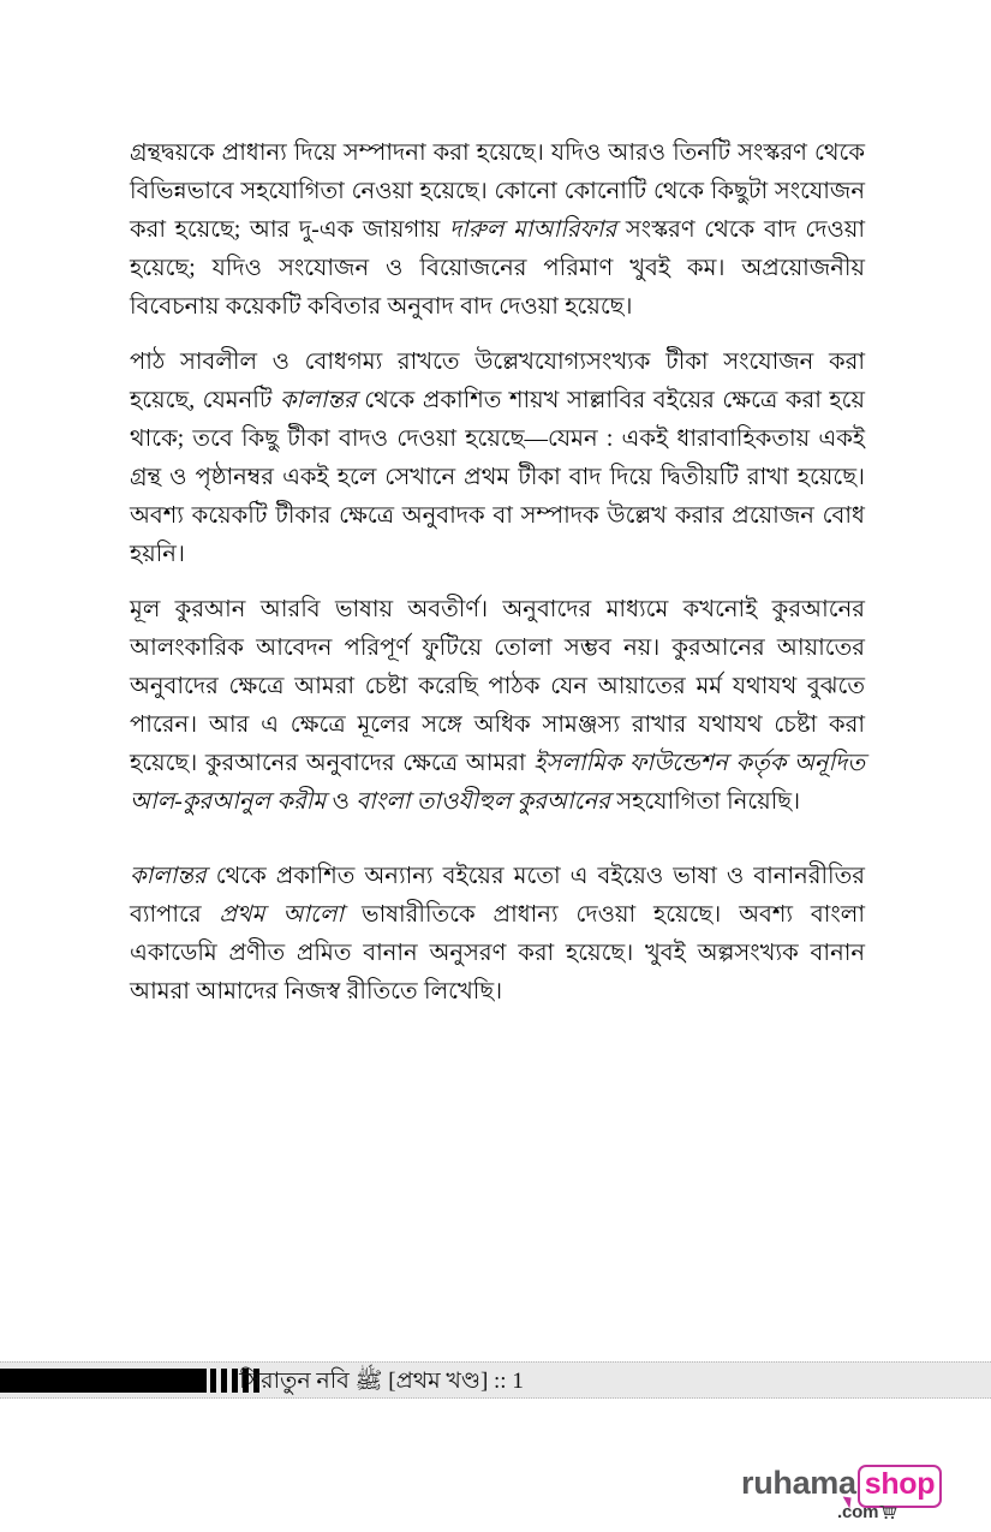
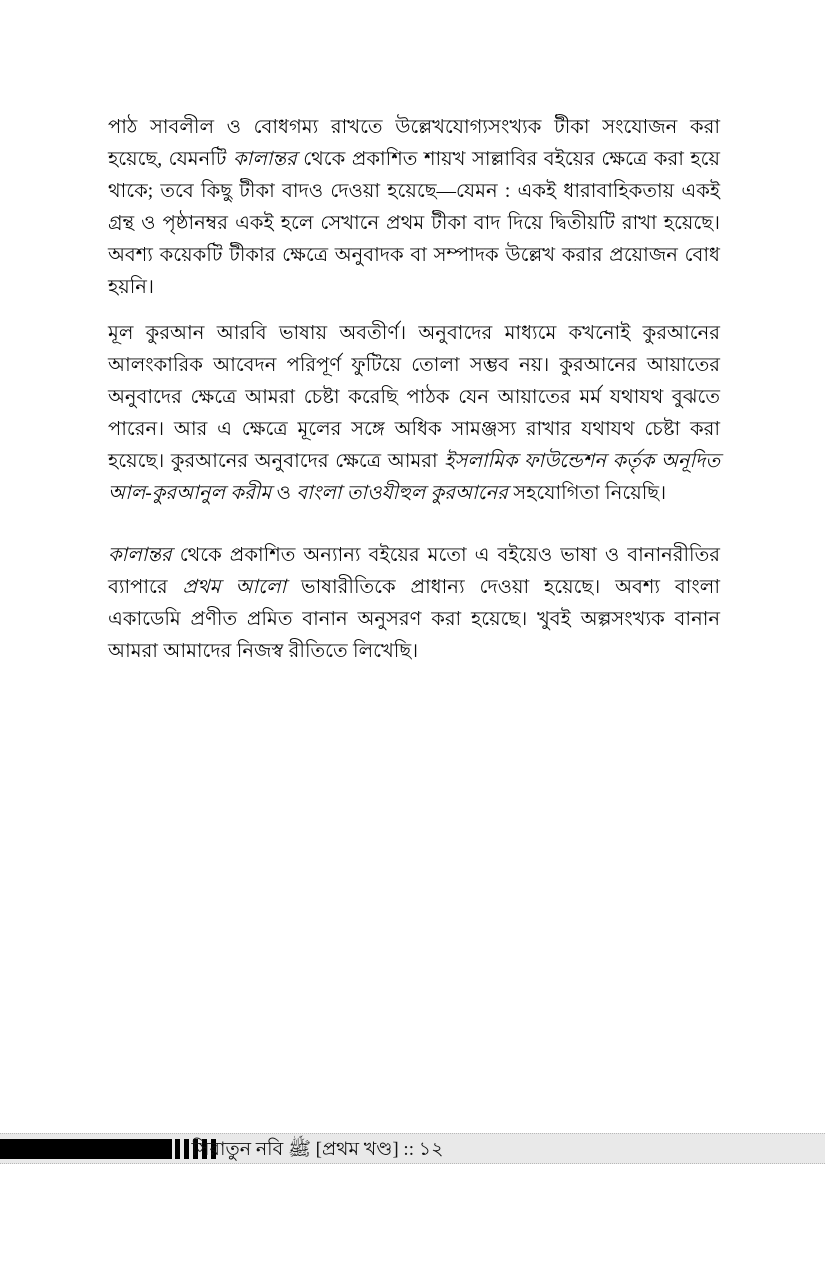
- গ্রন্থদ্বয়কে প্রাধান্য দিয়ে সম্পাদনা করা হয়েছে। যদিও আরও তিনটি সংস্করণ থেকে বিভিন্নভাবে সহযোগিতা নেওয়া হয়েছে। কোনো কোনোটি থেকে কিছুটা সংযোজন করা হয়েছে; আর দু-এক জায়গায় দারুল মাআরিফার সংস্করণ থেকে বাদ দেওয়া হয়েছে; যদিও সংযোজন ও বিয়োজনের পরিমাণ খুবই কম। অপ্রয়োজনীয় বিবেচনায় কয়েকটি কবিতার অনুবাদ বাদ দেওয়া হয়েছে।
  পাঠ সাবলীল ও বোধগম্য রাখতে উল্লেখযোগ্যসংখ্যক টীকা সংযোজন করা হয়েছে, যেমনটি কালান্তর থেকে প্রকাশিত শায়খ সাল্লাবির বইয়ের ক্ষেত্রে করা হয়ে থাকে; তবে কিছু টীকা বাদও দেওয়া হয়েছে—যেমন : একই ধারাবাহিকতায় একই গ্রন্থ ও পৃষ্ঠানম্বর একই হলে সেখানে প্রথম টীকা বাদ দিয়ে দ্বিতীয়টি রাখা হয়েছে। অবশ্য কয়েকটি টীকার ক্ষেত্রে অনুবাদক বা সম্পাদক উল্লেখ করার প্রয়োজন বোধ হয়নি।
  মূল কুরআন আরবি ভাষায় অবতীর্ণ। অনুবাদের মাধ্যমে কখনোই কুরআনের আলংকারিক আবেদন পরিপূর্ণ ফুটিয়ে তোলা সম্ভব নয়। কুরআনের আয়াতের অনুবাদের ক্ষেত্রে আমরা চেষ্টা করেছি পাঠক যেন আয়াতের মর্ম যথাযথ বুঝতে পারেন। আর এ ক্ষেত্রে মূলের সঙ্গে অধিক সামঞ্জস্য রাখার যথাযথ চেষ্টা করা হয়েছে। কুরআনের অনুবাদের ক্ষেত্রে আমরা ইসলামিক ফাউন্ডেশন কর্তৃক অনূদিত আল-কুরআনুল করীম ও বাংলা তাওযীহুল কুরআনের সহযোগিতা নিয়েছি।
  কালান্তর থেকে প্রকাশিত অন্যান্য বইয়ের মতো এ বইয়েও ভাষা ও বানানরীতির ব্যাপারে প্রথম আলো ভাষারীতিকে প্রাধান্য দেওয়া হয়েছে। অবশ্য বাংলা একাডেমি প্রণীত প্রমিত বানান অনুসরণ করা হয়েছে। খুবই অল্পসংখ্যক বানান আমরা আমাদের নিজস্ব রীতিতে লিখেছি।
- সিরাতুন নবি ﷺ [প্রথম খণ্ড] :: 1
+ সিরাতুন নবি ﷺ [প্রথম খণ্ড] :: ১২
- ruhama
- shop
- .com
